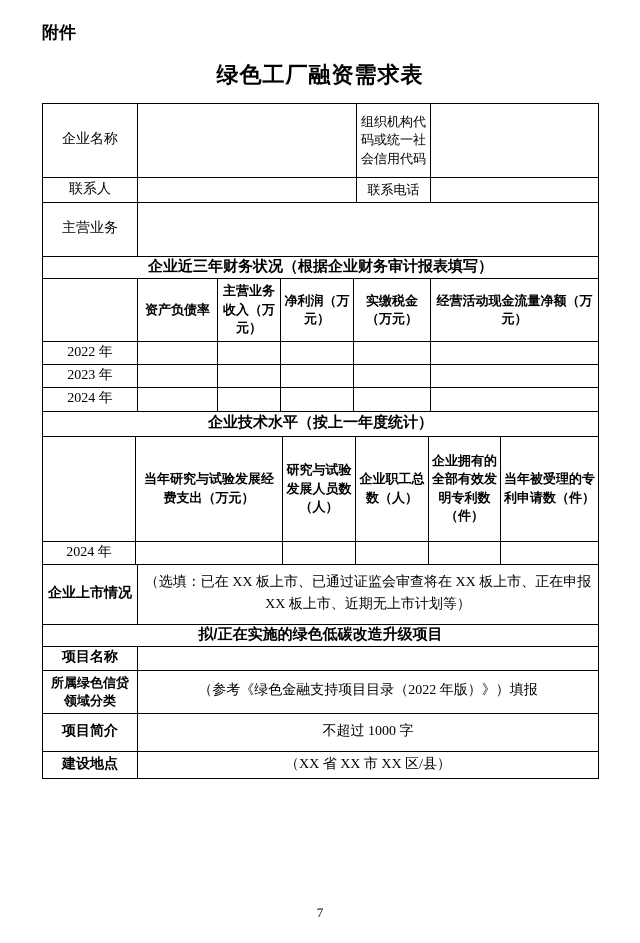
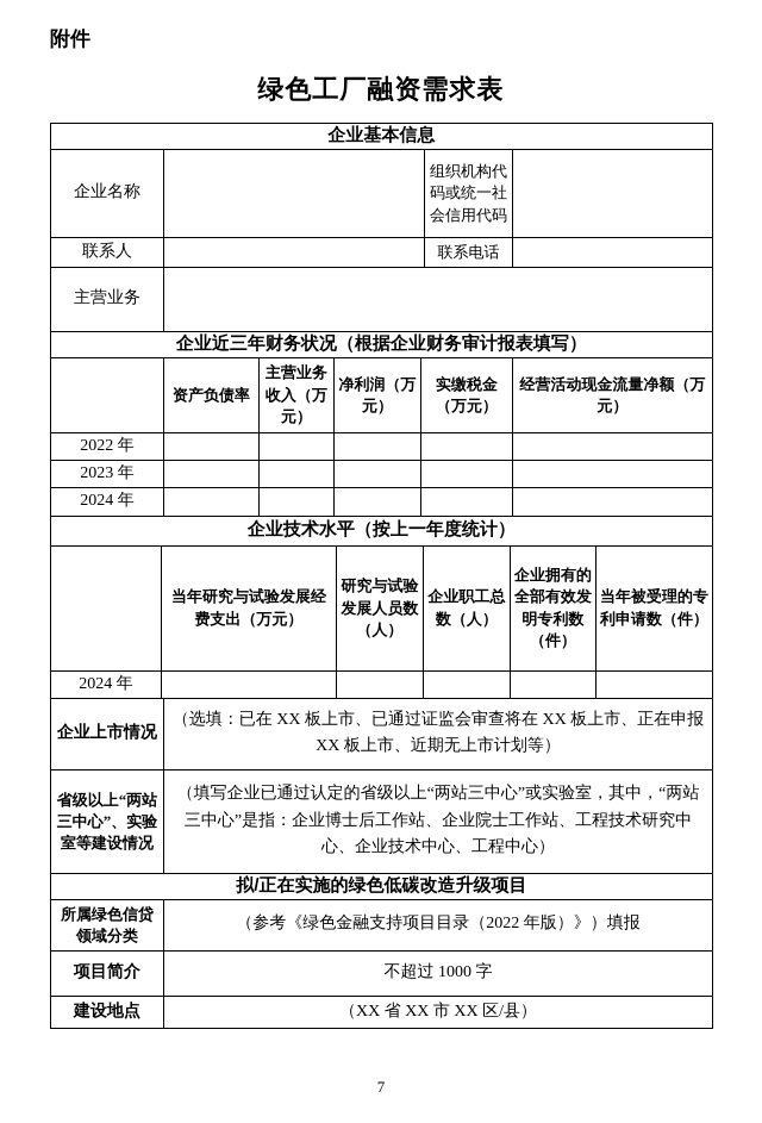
  附件
  绿色工厂融资需求表
+ 企业基本信息
  企业名称		组织机构代码或统一社会信用代码
  联系人		联系电话
  主营业务
  企业近三年财务状况（根据企业财务审计报表填写）
  	资产负债率	主营业务收入（万元）	净利润（万元）	实缴税金（万元）	经营活动现金流量净额（万元）
  2022 年
  2023 年
  2024 年
  企业技术水平（按上一年度统计）
  	当年研究与试验发展经费支出（万元）	研究与试验发展人员数（人）	企业职工总数（人）	企业拥有的全部有效发明专利数（件）	当年被受理的专利申请数（件）
  2024 年
  企业上市情况	（选填：已在 XX 板上市、已通过证监会审查将在 XX 板上市、正在申报 XX 板上市、近期无上市计划等）
+ 省级以上“两站三中心”、实验室等建设情况	（填写企业已通过认定的省级以上“两站三中心”或实验室，其中，“两站三中心”是指：企业博士后工作站、企业院士工作站、工程技术研究中心、企业技术中心、工程中心）
  拟/正在实施的绿色低碳改造升级项目
- 项目名称
  所属绿色信贷领域分类	（参考《绿色金融支持项目目录（2022 年版）》）填报
  项目简介	不超过 1000 字
  建设地点	（XX 省 XX 市 XX 区/县）
  7
